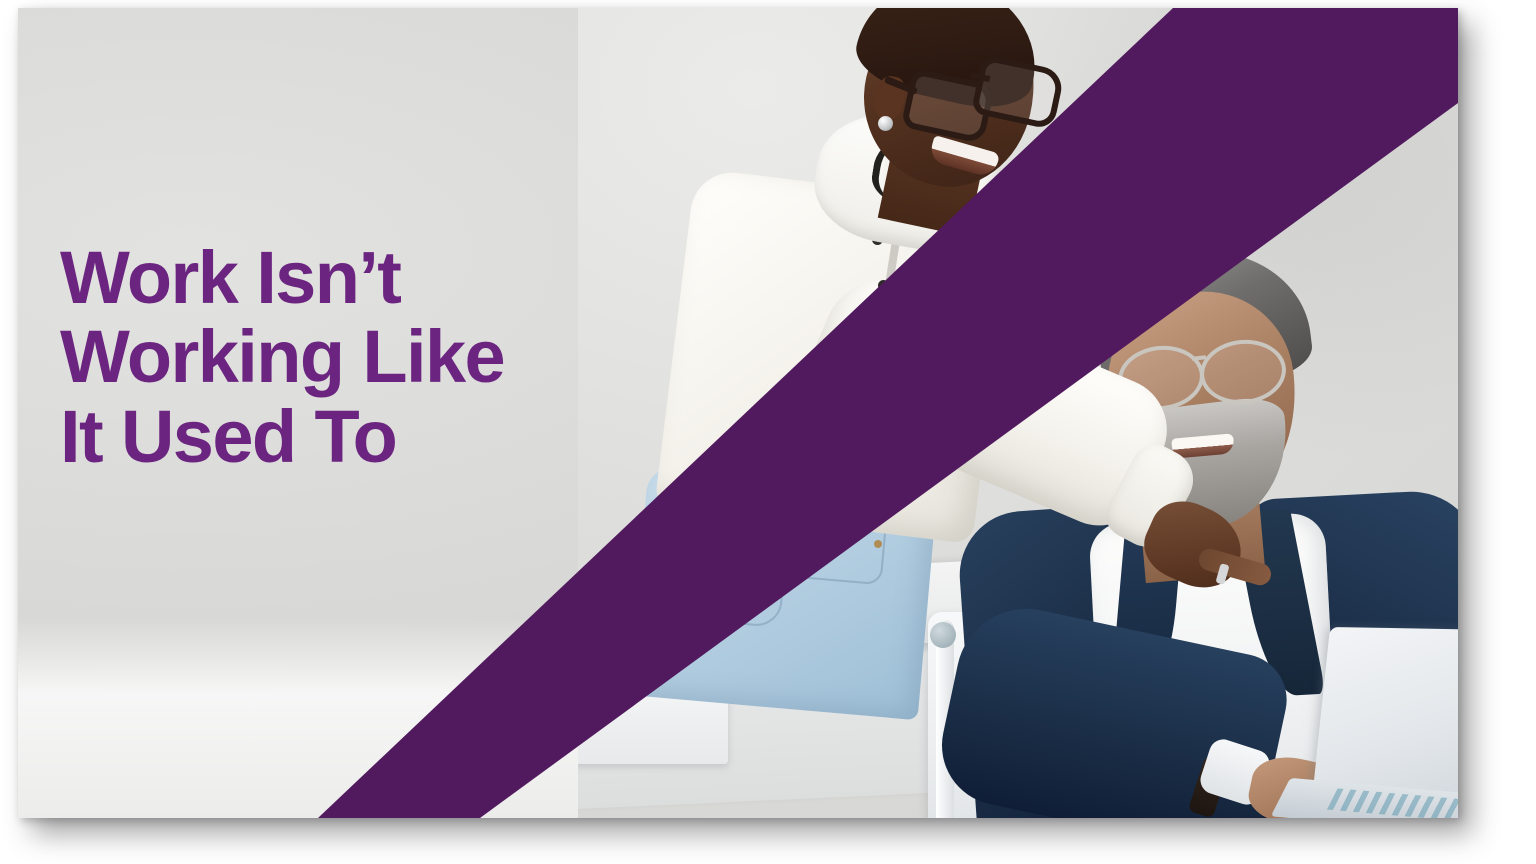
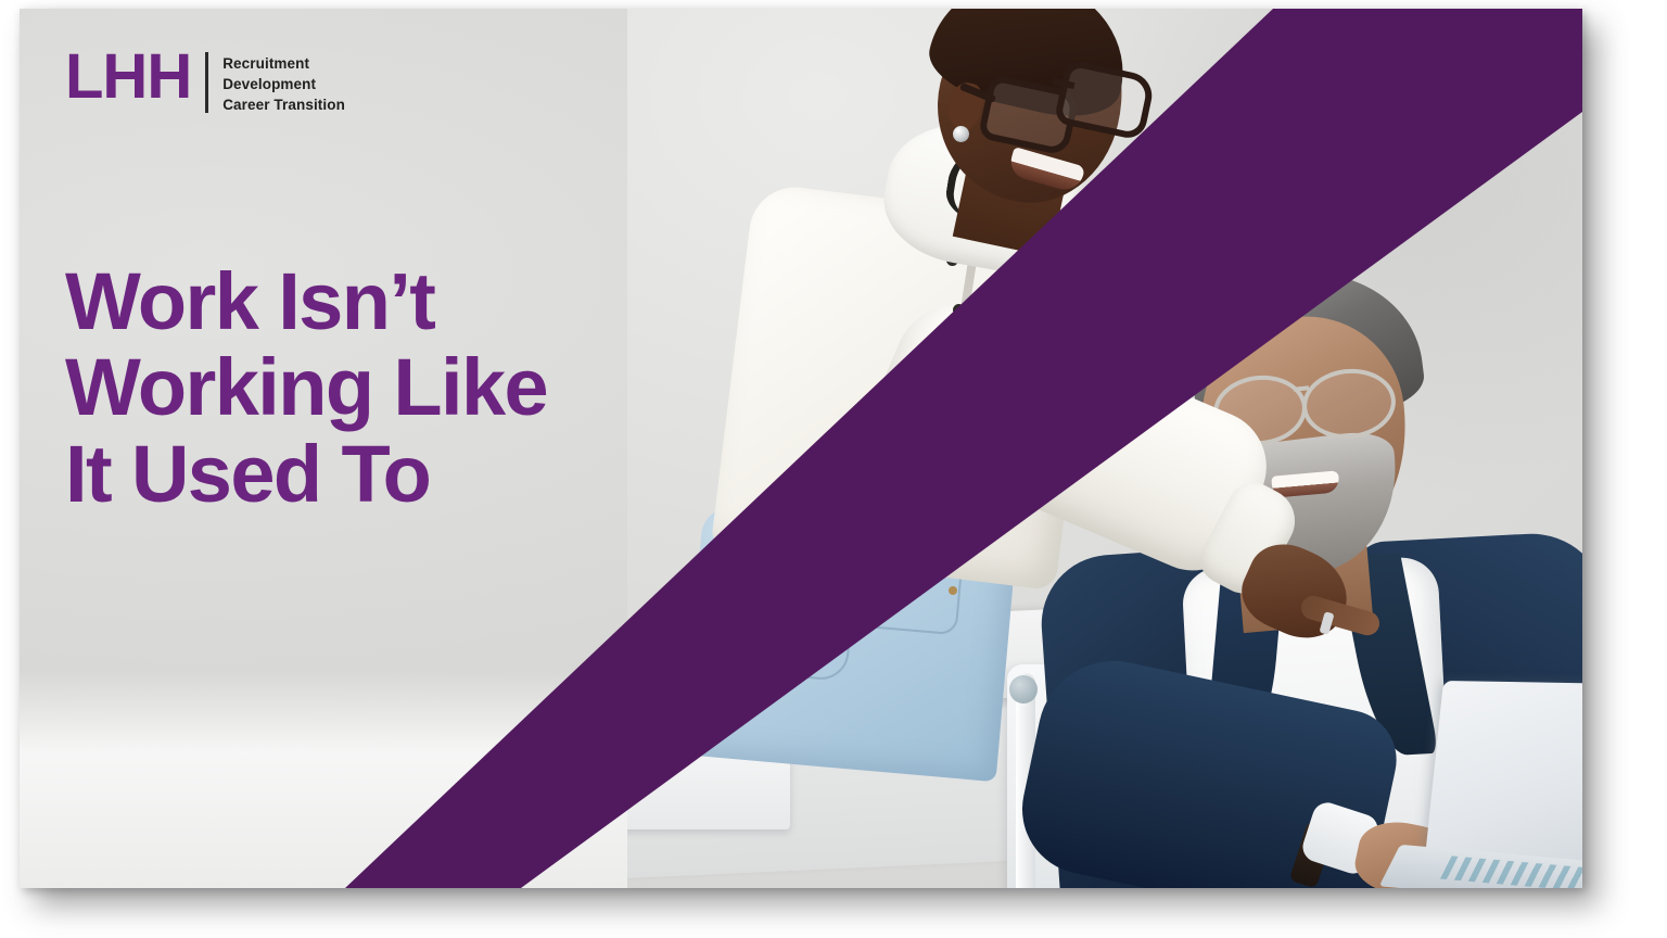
+ LHH
+ Recruitment
+ Development
+ Career Transition
  Work Isn’t
  Working Like
  It Used To
